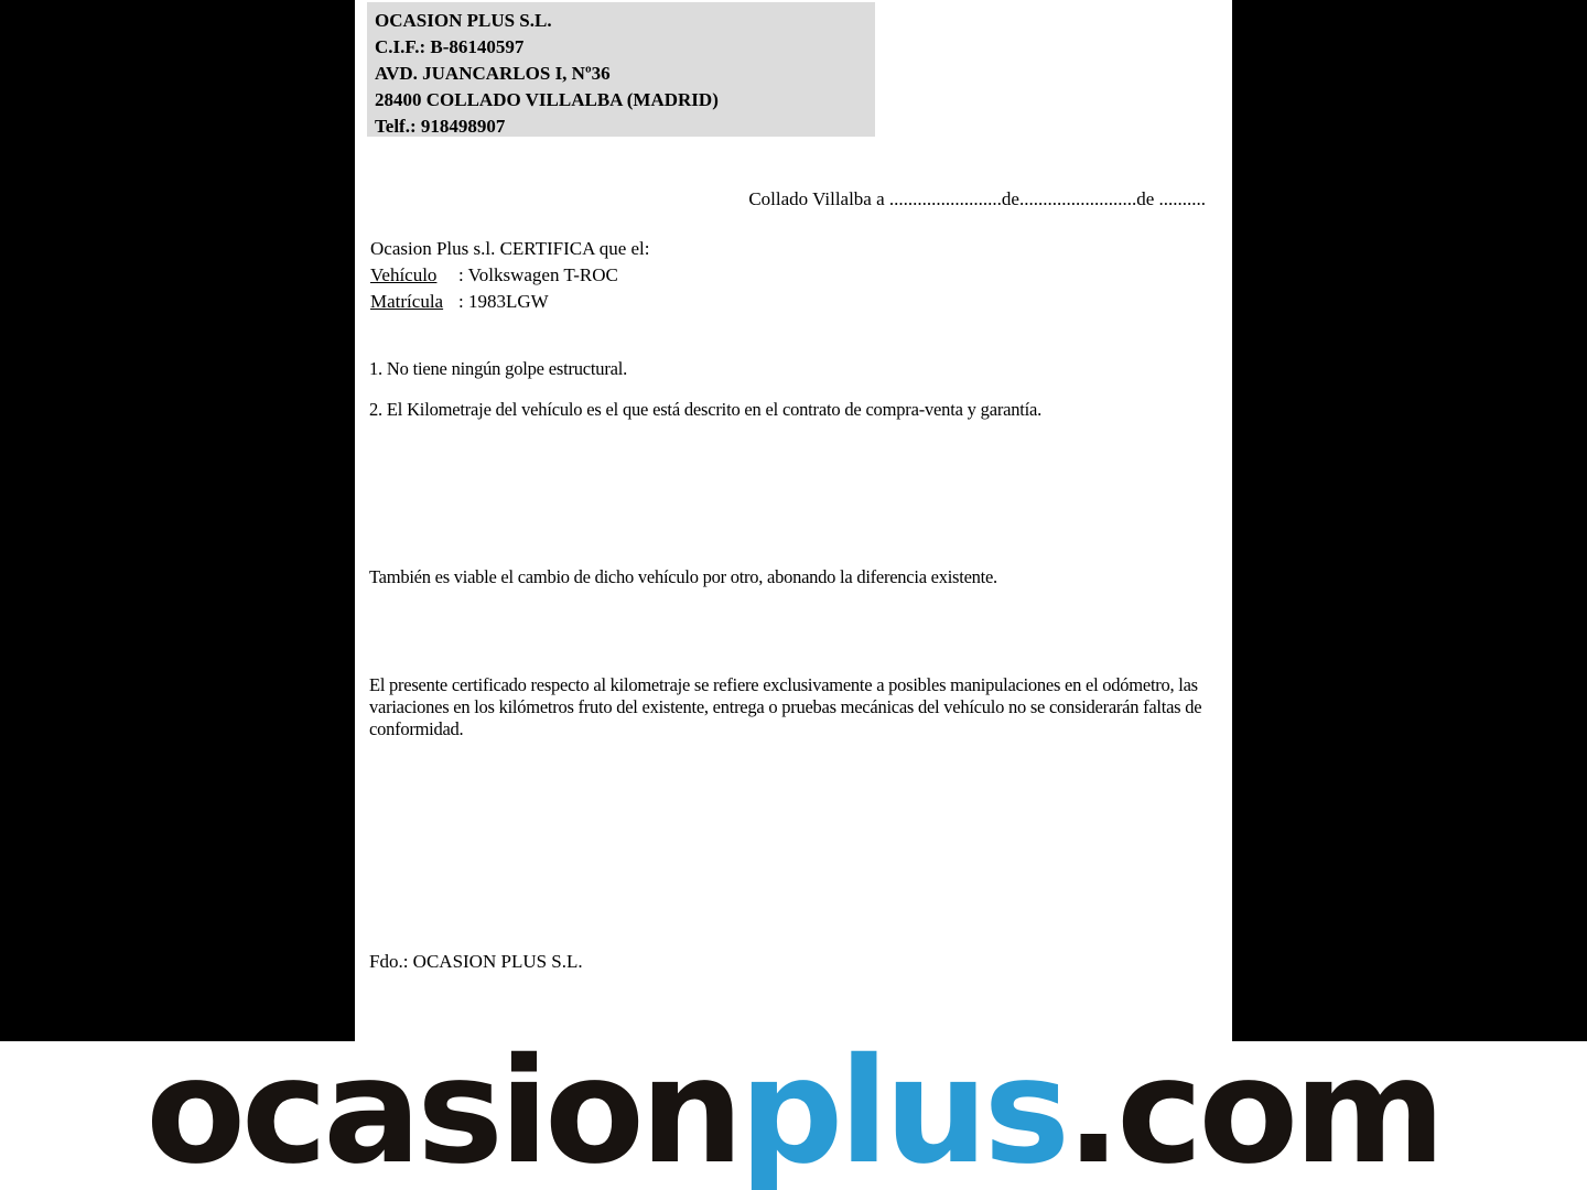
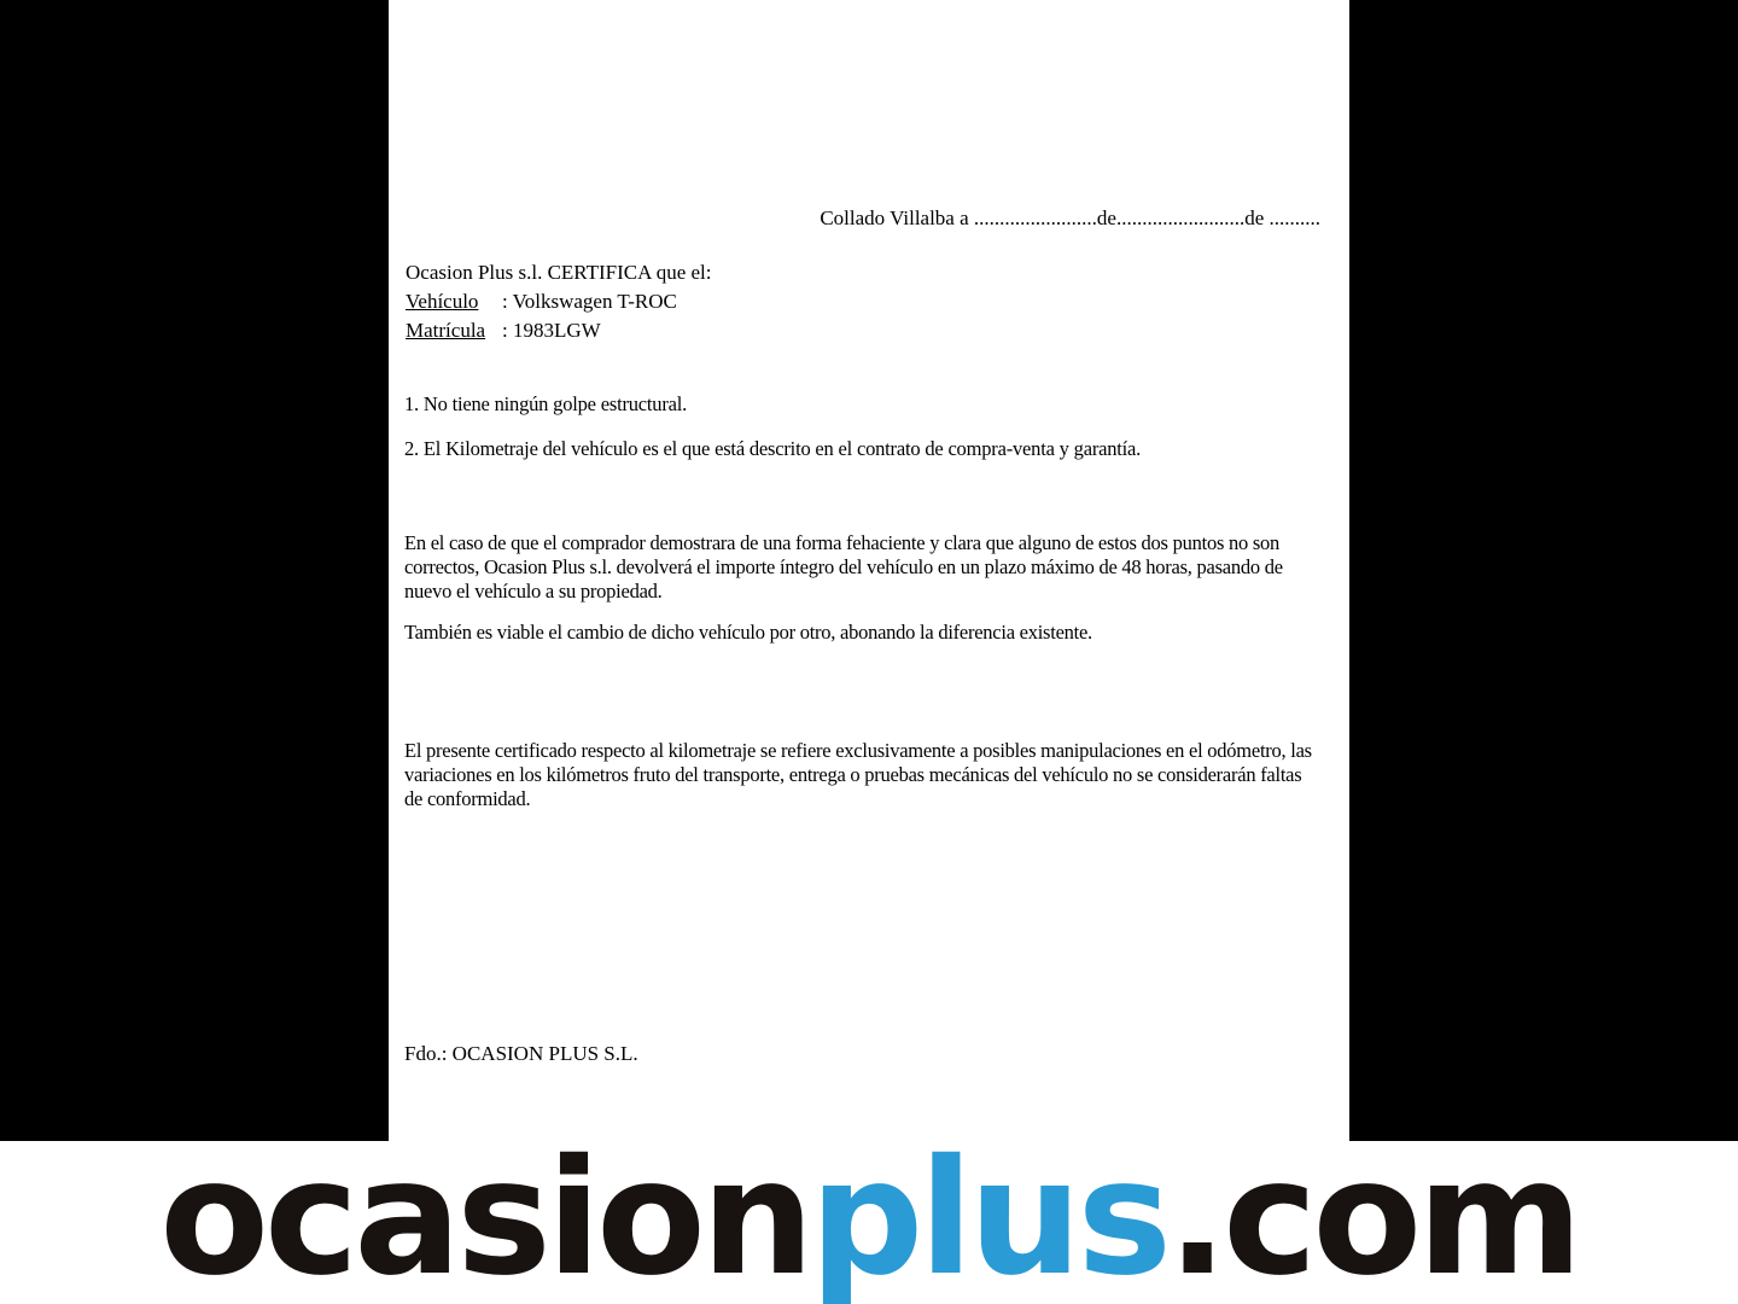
- OCASION PLUS S.L.
- C.I.F.: B-86140597
- AVD. JUANCARLOS I, Nº36
- 28400 COLLADO VILLALBA (MADRID)
- Telf.: 918498907
  Collado Villalba a ........................de.........................de ..........
  Ocasion Plus s.l. CERTIFICA que el:
  Vehículo : Volkswagen T-ROC
  Matrícula : 1983LGW
  1. No tiene ningún golpe estructural.
  2. El Kilometraje del vehículo es el que está descrito en el contrato de compra-venta y garantía.
+ En el caso de que el comprador demostrara de una forma fehaciente y clara que alguno de estos dos puntos no son correctos, Ocasion Plus s.l. devolverá el importe íntegro del vehículo en un plazo máximo de 48 horas, pasando de nuevo el vehículo a su propiedad.
  También es viable el cambio de dicho vehículo por otro, abonando la diferencia existente.
- El presente certificado respecto al kilometraje se refiere exclusivamente a posibles manipulaciones en el odómetro, las variaciones en los kilómetros fruto del existente, entrega o pruebas mecánicas del vehículo no se considerarán faltas de conformidad.
+ El presente certificado respecto al kilometraje se refiere exclusivamente a posibles manipulaciones en el odómetro, las variaciones en los kilómetros fruto del transporte, entrega o pruebas mecánicas del vehículo no se considerarán faltas de conformidad.
  Fdo.: OCASION PLUS S.L.
  ocasionplus.com
